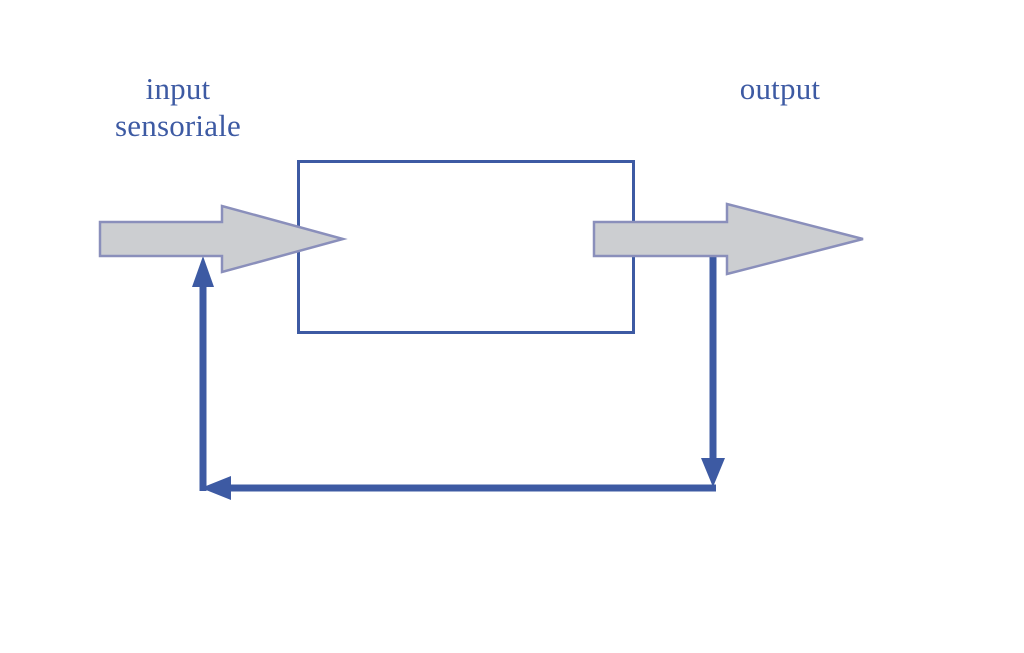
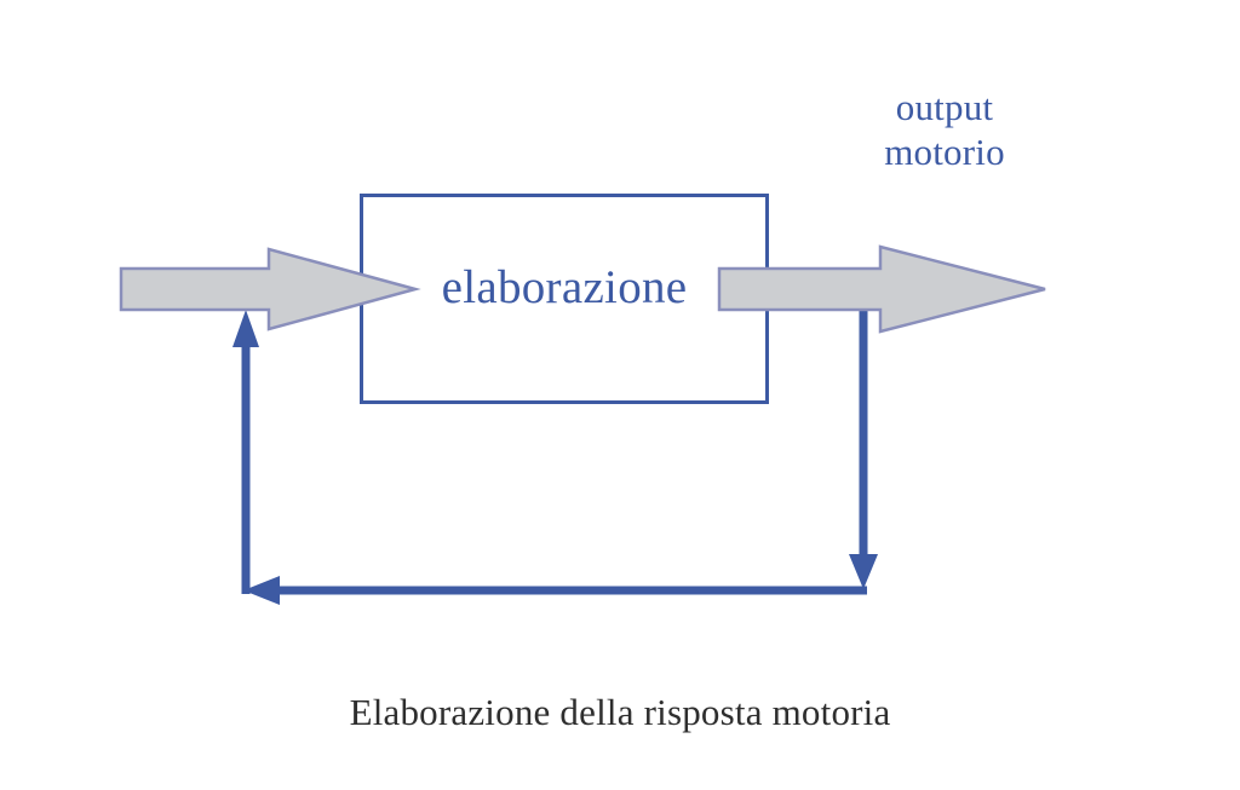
- input
- sensoriale
  output
+ motorio
+ elaborazione
+ Elaborazione della risposta motoria
